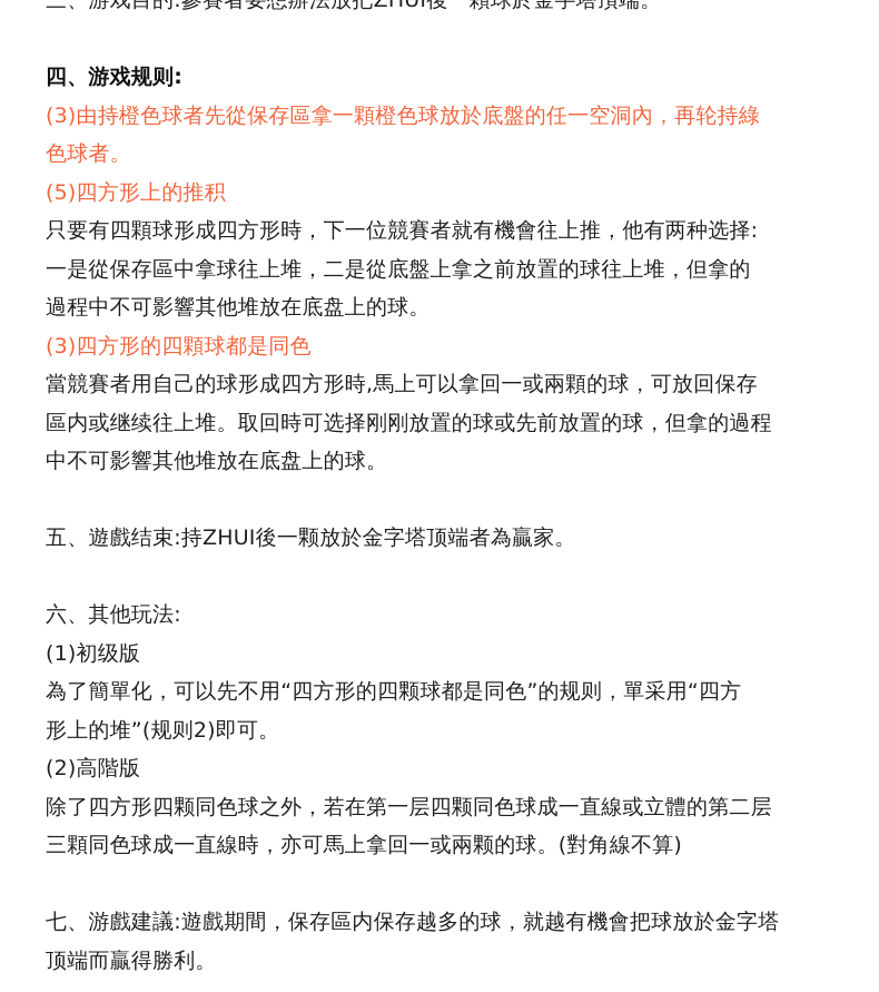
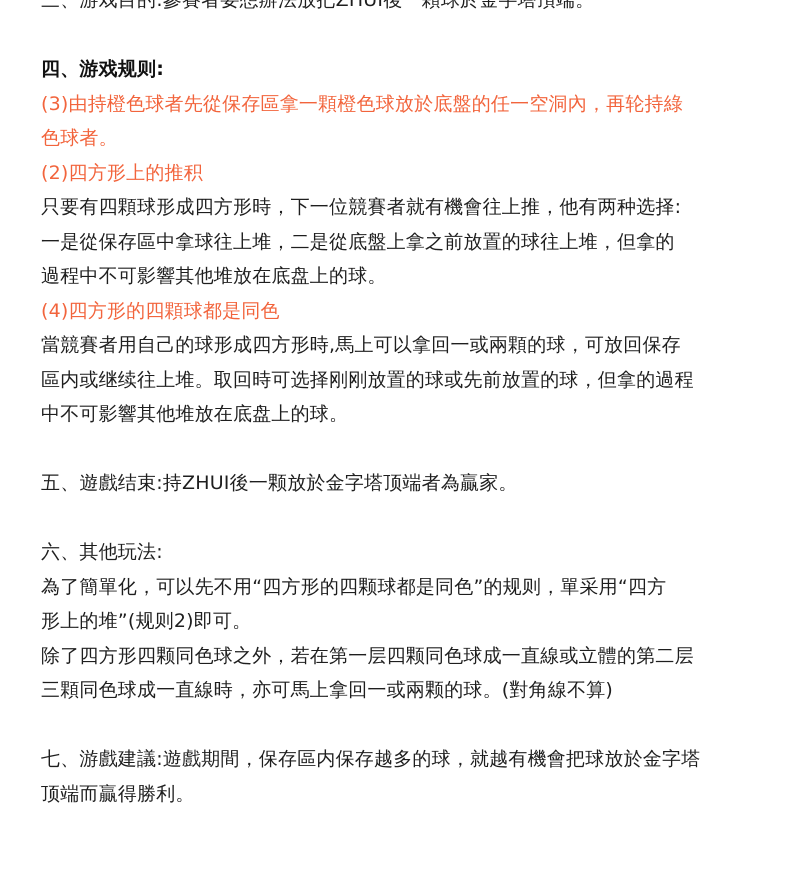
  三、游戏目的:參賽者要想辦法放把ZHUI後一顆球於金字塔頂端。
  四、游戏规则:
  (3)由持橙色球者先從保存區拿一顆橙色球放於底盤的任一空洞內，再轮持綠
  色球者。
- (5)四方形上的推积
+ (2)四方形上的推积
  只要有四顆球形成四方形時，下一位競賽者就有機會往上推，他有两种选择:
  一是從保存區中拿球往上堆，二是從底盤上拿之前放置的球往上堆，但拿的
  過程中不可影響其他堆放在底盘上的球。
- (3)四方形的四顆球都是同色
+ (4)四方形的四顆球都是同色
  當競賽者用自己的球形成四方形時,馬上可以拿回一或兩顆的球，可放回保存
  區内或继续往上堆。取回時可选择刚刚放置的球或先前放置的球，但拿的過程
  中不可影響其他堆放在底盘上的球。
  五、遊戲结束:持ZHUI後一颗放於金字塔顶端者為贏家。
  六、其他玩法:
- (1)初级版
  為了簡單化，可以先不用“四方形的四颗球都是同色”的规则，單采用“四方
  形上的堆”(规则2)即可。
- (2)高階版
  除了四方形四颗同色球之外，若在第一层四颗同色球成一直線或立體的第二层
  三顆同色球成一直線時，亦可馬上拿回一或兩颗的球。(對角線不算)
  七、游戲建議:遊戲期間，保存區内保存越多的球，就越有機會把球放於金字塔
  顶端而贏得勝利。
